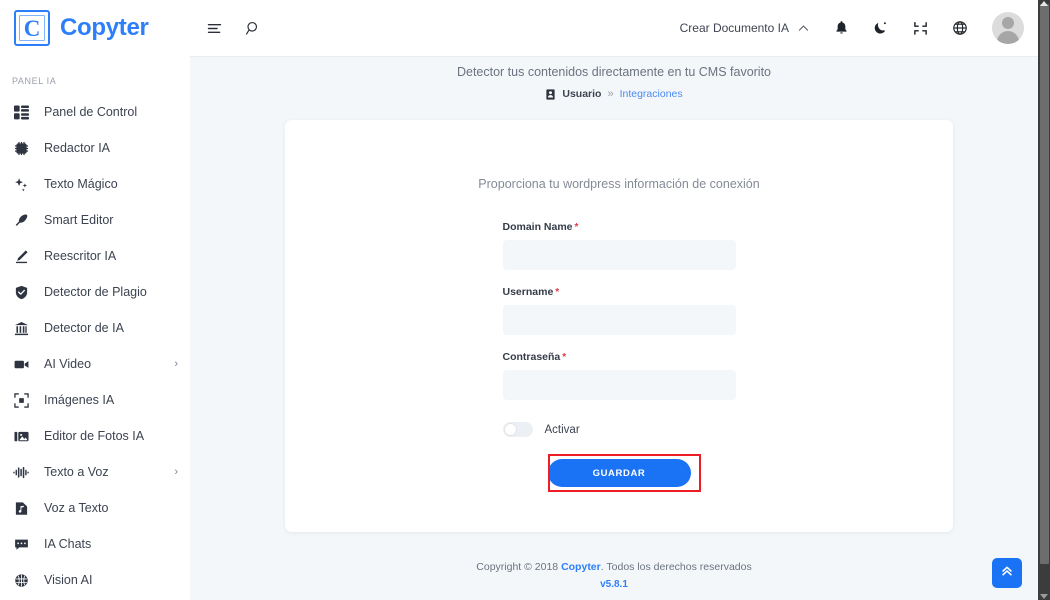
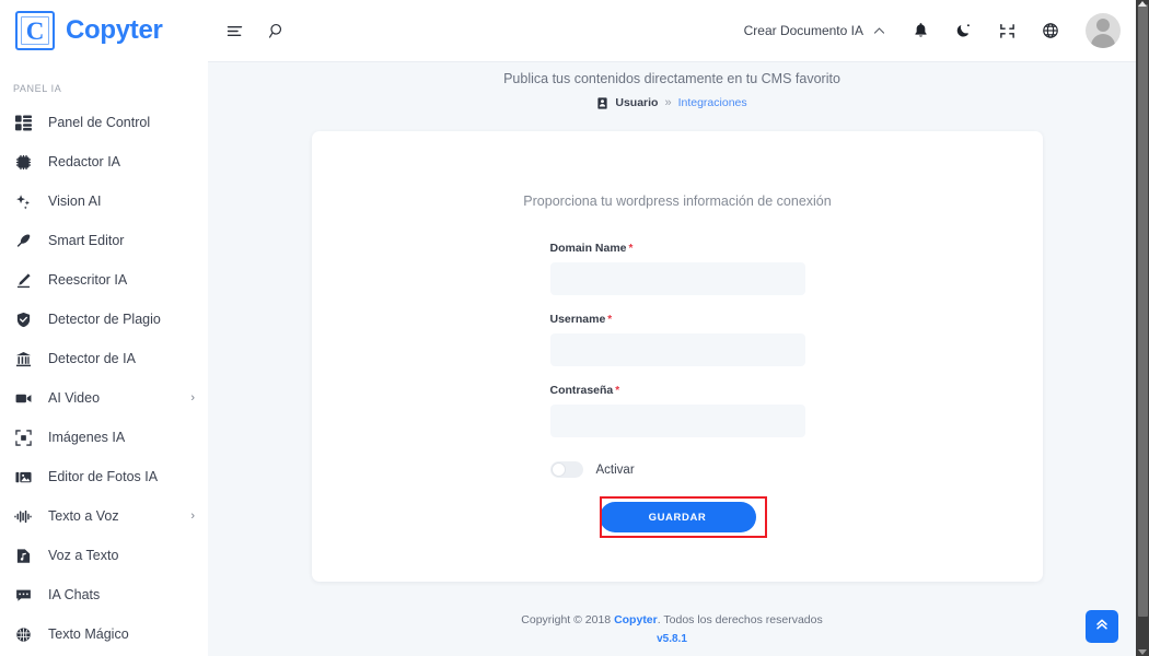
  C
  Copyter
  Crear Documento IA
  PANEL IA
  Panel de Control
  Redactor IA
- Texto Mágico
+ Vision AI
  Smart Editor
  Reescritor IA
  Detector de Plagio
  Detector de IA
  AI Video
  ›
  Imágenes IA
  Editor de Fotos IA
  Texto a Voz
  ›
  Voz a Texto
  IA Chats
- Vision AI
+ Texto Mágico
- Detector tus contenidos directamente en tu CMS favorito
+ Publica tus contenidos directamente en tu CMS favorito
  Usuario
  »
  Integraciones
  Proporciona tu wordpress información de conexión
  Domain Name *
  Username *
  Contraseña *
  Activar
  GUARDAR
  Copyright © 2018 Copyter. Todos los derechos reservados
  v5.8.1
